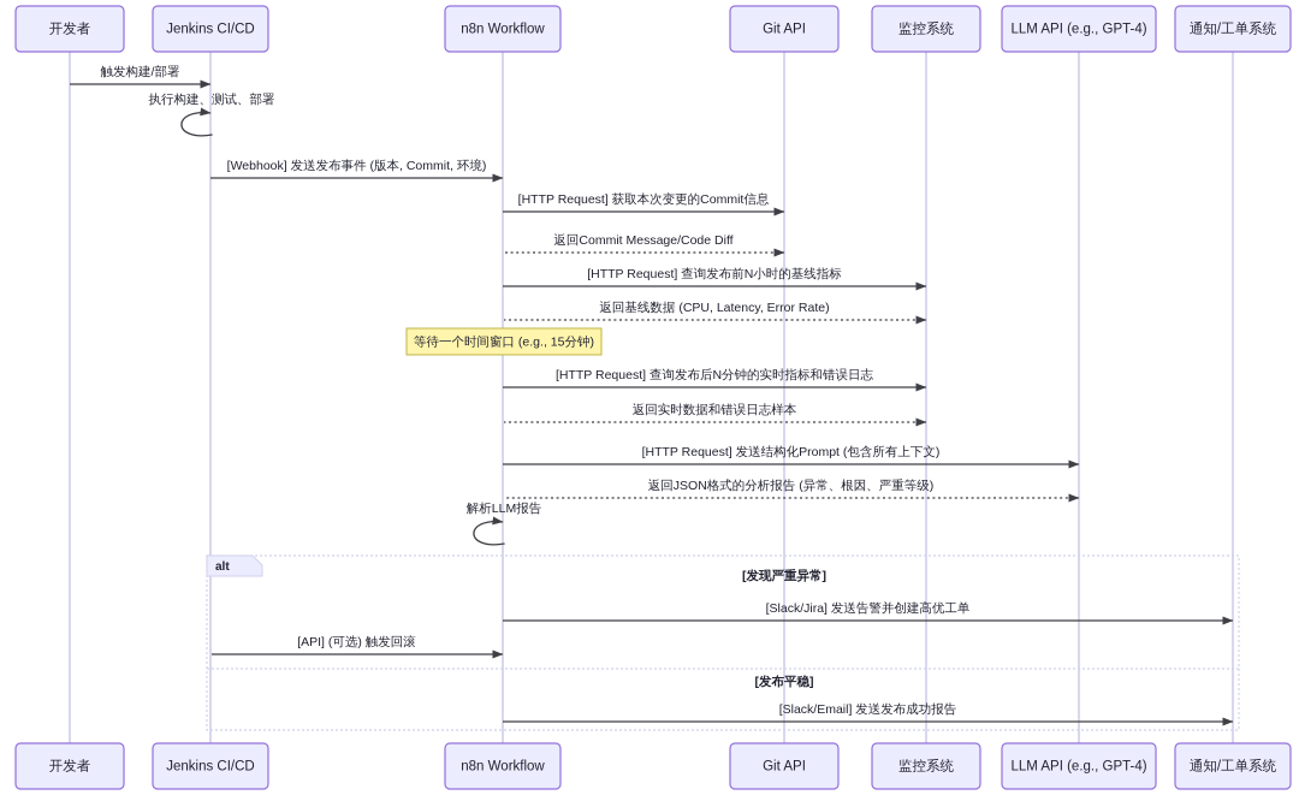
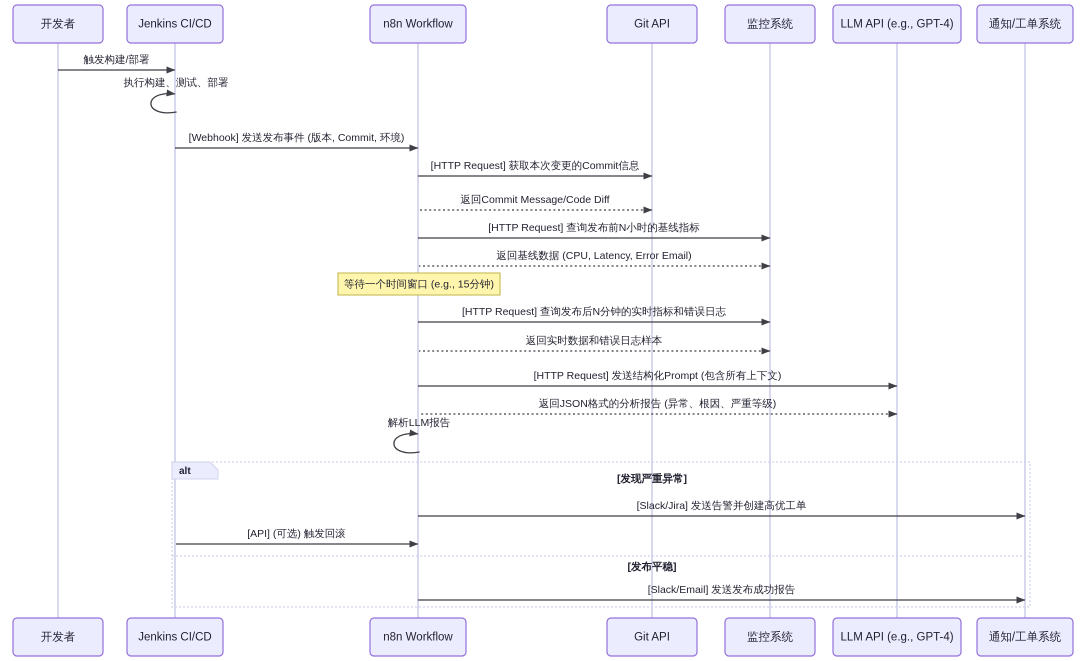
  alt
  [发现严重异常]
  [发布平稳]
  触发构建/部署
  执行构建、测试、部署
  [Webhook] 发送发布事件 (版本, Commit, 环境)
  [HTTP Request] 获取本次变更的Commit信息
  返回Commit Message/Code Diff
  [HTTP Request] 查询发布前N小时的基线指标
- 返回基线数据 (CPU, Latency, Error Rate)
+ 返回基线数据 (CPU, Latency, Error Email)
  [HTTP Request] 查询发布后N分钟的实时指标和错误日志
  返回实时数据和错误日志样本
  [HTTP Request] 发送结构化Prompt (包含所有上下文)
  返回JSON格式的分析报告 (异常、根因、严重等级)
  解析LLM报告
  [Slack/Jira] 发送告警并创建高优工单
  [API] (可选) 触发回滚
  [Slack/Email] 发送发布成功报告
  等待一个时间窗口 (e.g., 15分钟)
  开发者
  Jenkins CI/CD
  n8n Workflow
  Git API
  监控系统
  LLM API (e.g., GPT-4)
  通知/工单系统
  开发者
  Jenkins CI/CD
  n8n Workflow
  Git API
  监控系统
  LLM API (e.g., GPT-4)
  通知/工单系统
